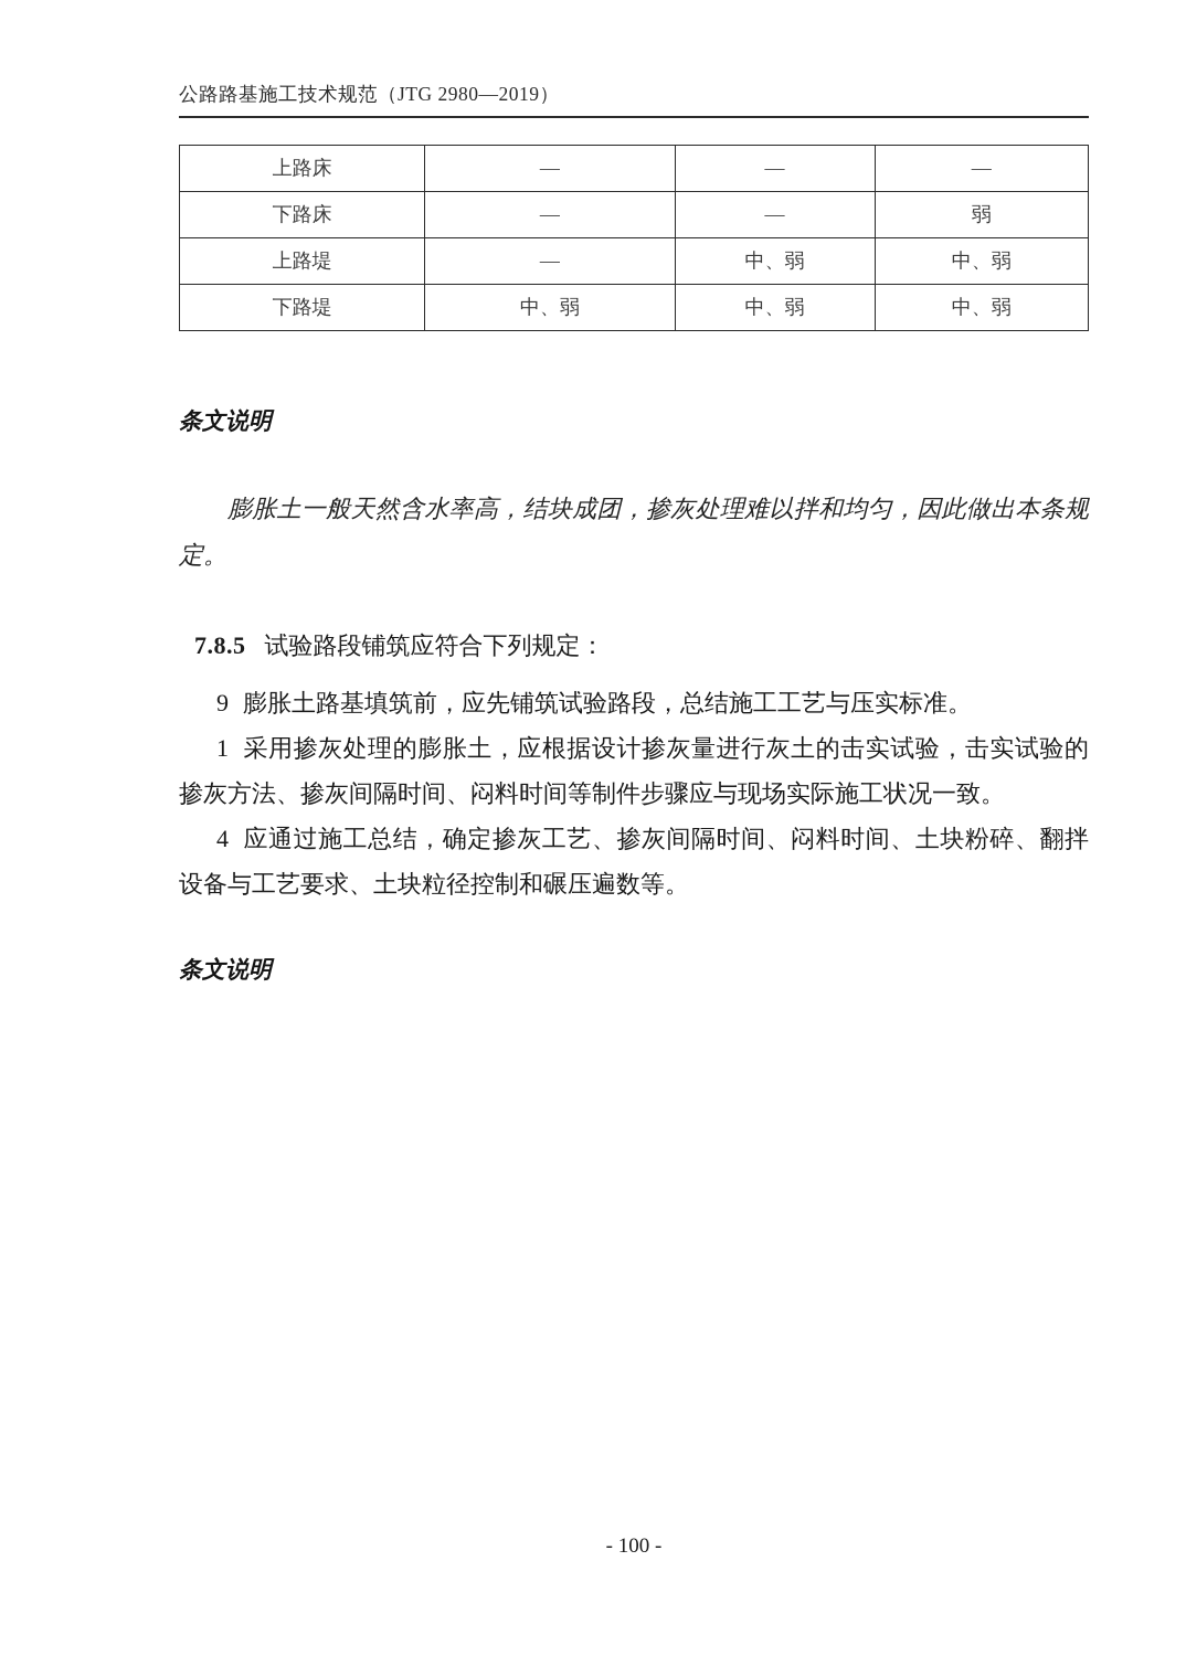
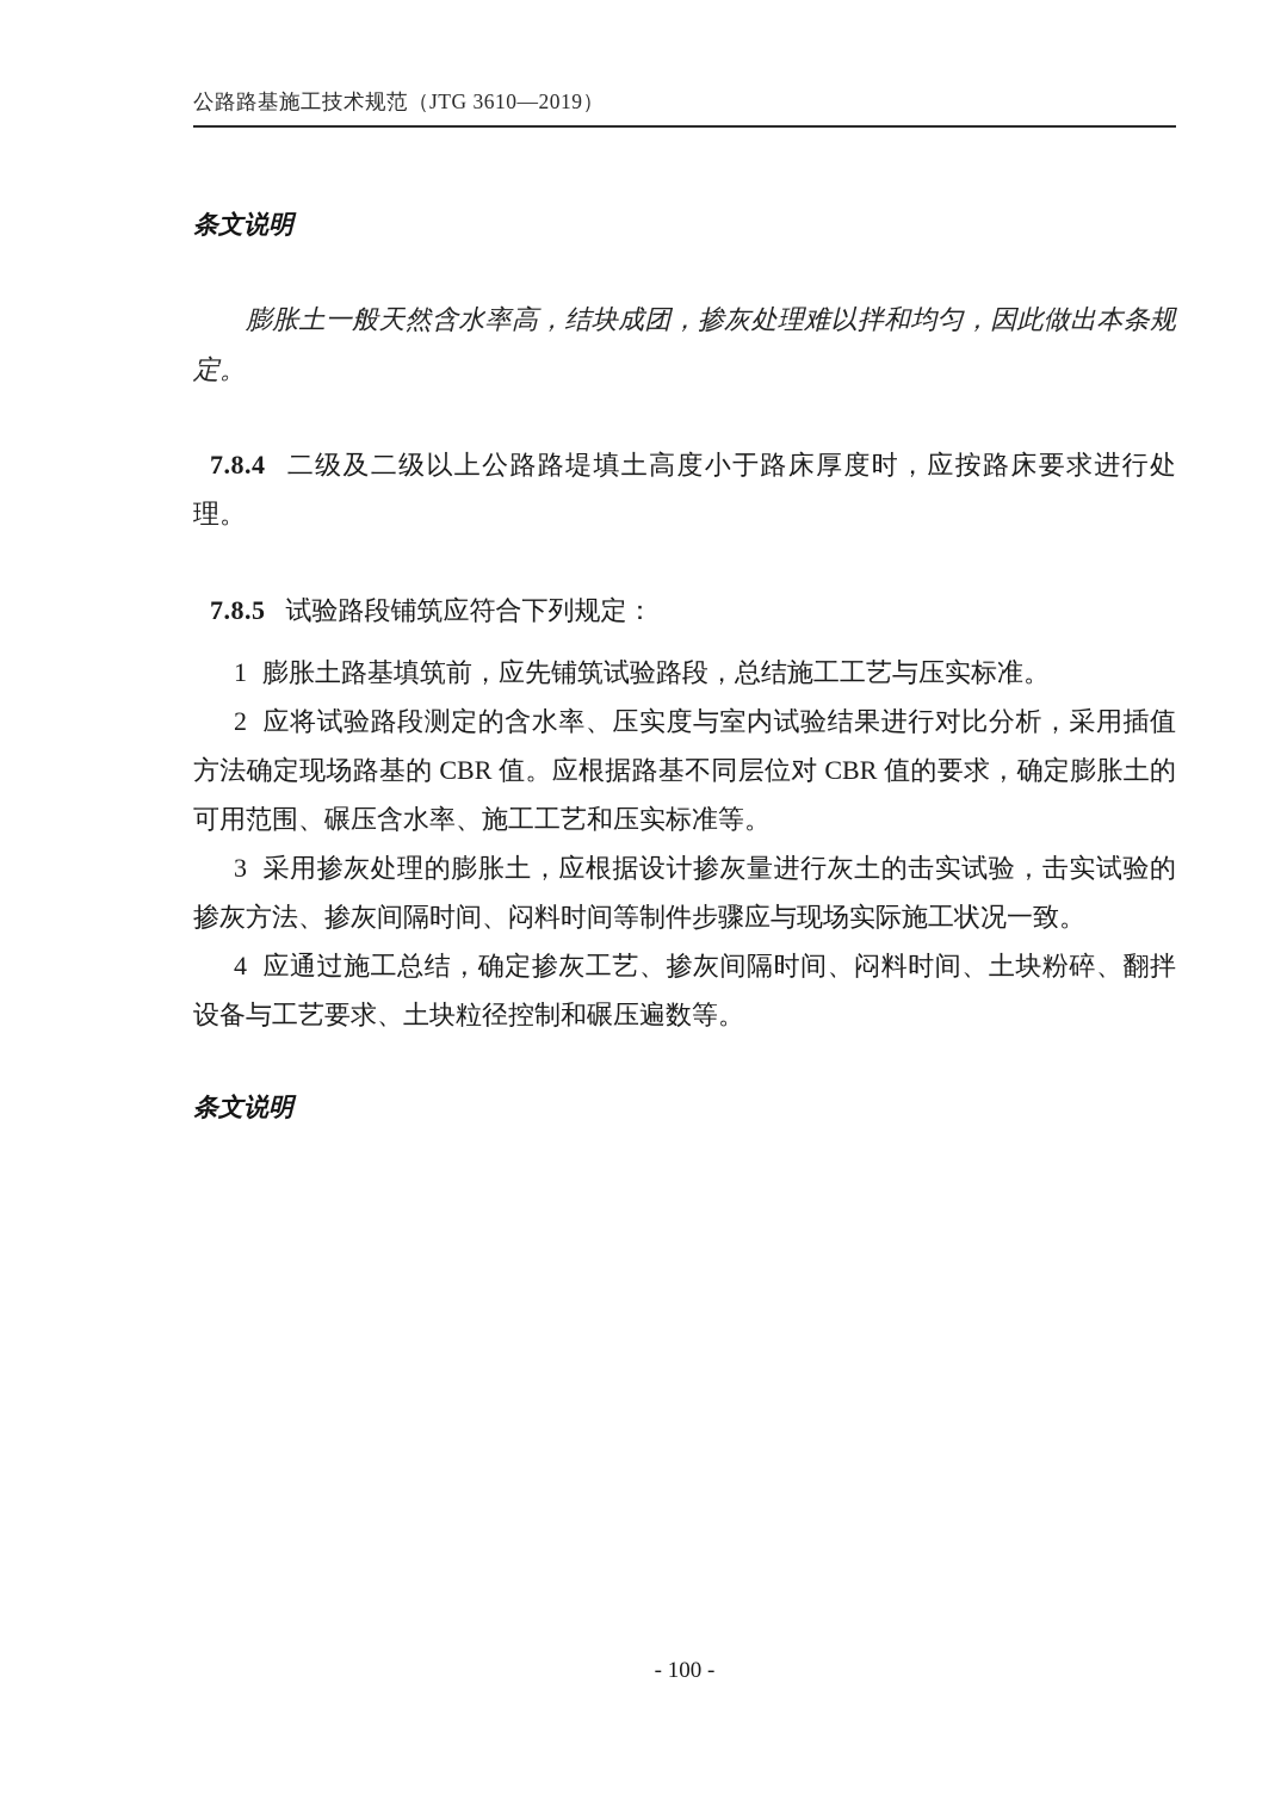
- 公路路基施工技术规范（JTG 2980—2019）
+ 公路路基施工技术规范（JTG 3610—2019）
- 上路床	—	—	—
- 下路床	—	—	弱
- 上路堤	—	中、弱	中、弱
- 下路堤	中、弱	中、弱	中、弱
  条文说明
  膨胀土一般天然含水率高，结块成团，掺灰处理难以拌和均匀，因此做出本条规定。
+ 7.8.4 二级及二级以上公路路堤填土高度小于路床厚度时，应按路床要求进行处理。
  7.8.5 试验路段铺筑应符合下列规定：
- 9 膨胀土路基填筑前，应先铺筑试验路段，总结施工工艺与压实标准。
+ 1 膨胀土路基填筑前，应先铺筑试验路段，总结施工工艺与压实标准。
+ 2 应将试验路段测定的含水率、压实度与室内试验结果进行对比分析，采用插值方法确定现场路基的 CBR 值。应根据路基不同层位对 CBR 值的要求，确定膨胀土的可用范围、碾压含水率、施工工艺和压实标准等。
- 1 采用掺灰处理的膨胀土，应根据设计掺灰量进行灰土的击实试验，击实试验的掺灰方法、掺灰间隔时间、闷料时间等制件步骤应与现场实际施工状况一致。
+ 3 采用掺灰处理的膨胀土，应根据设计掺灰量进行灰土的击实试验，击实试验的掺灰方法、掺灰间隔时间、闷料时间等制件步骤应与现场实际施工状况一致。
  4 应通过施工总结，确定掺灰工艺、掺灰间隔时间、闷料时间、土块粉碎、翻拌设备与工艺要求、土块粒径控制和碾压遍数等。
  条文说明
  - 100 -
